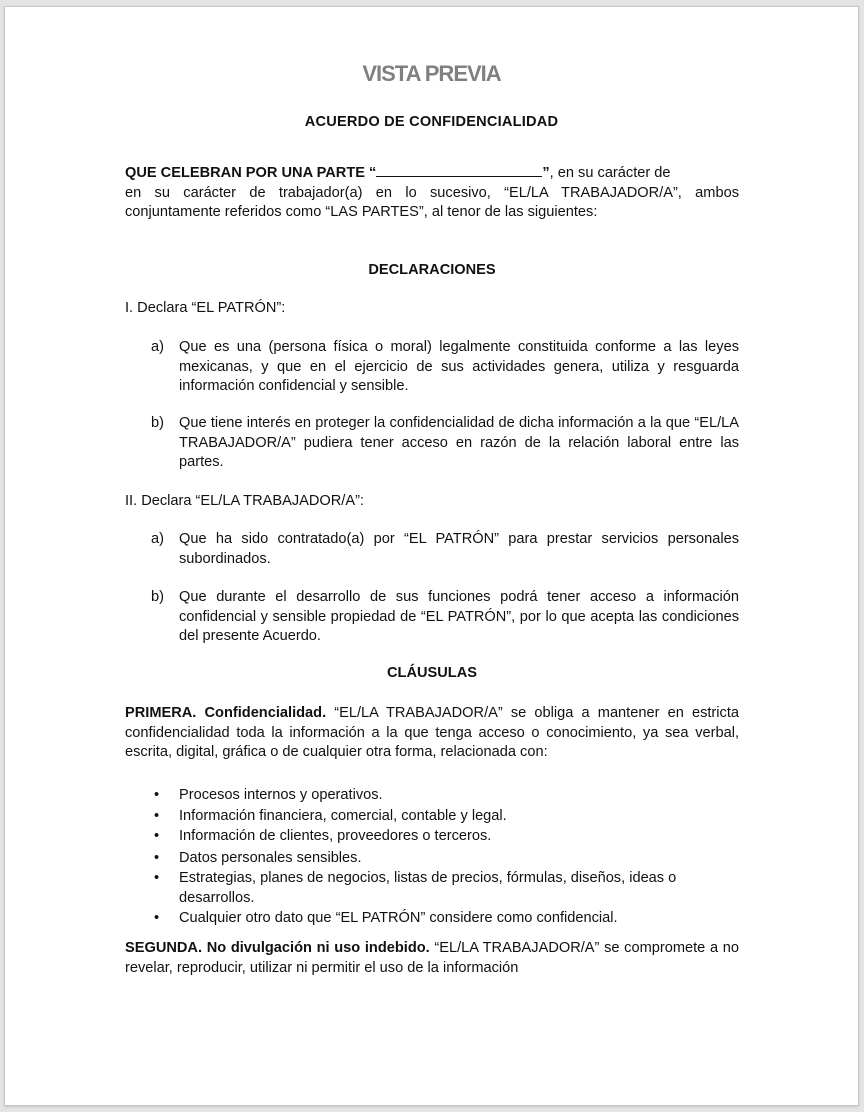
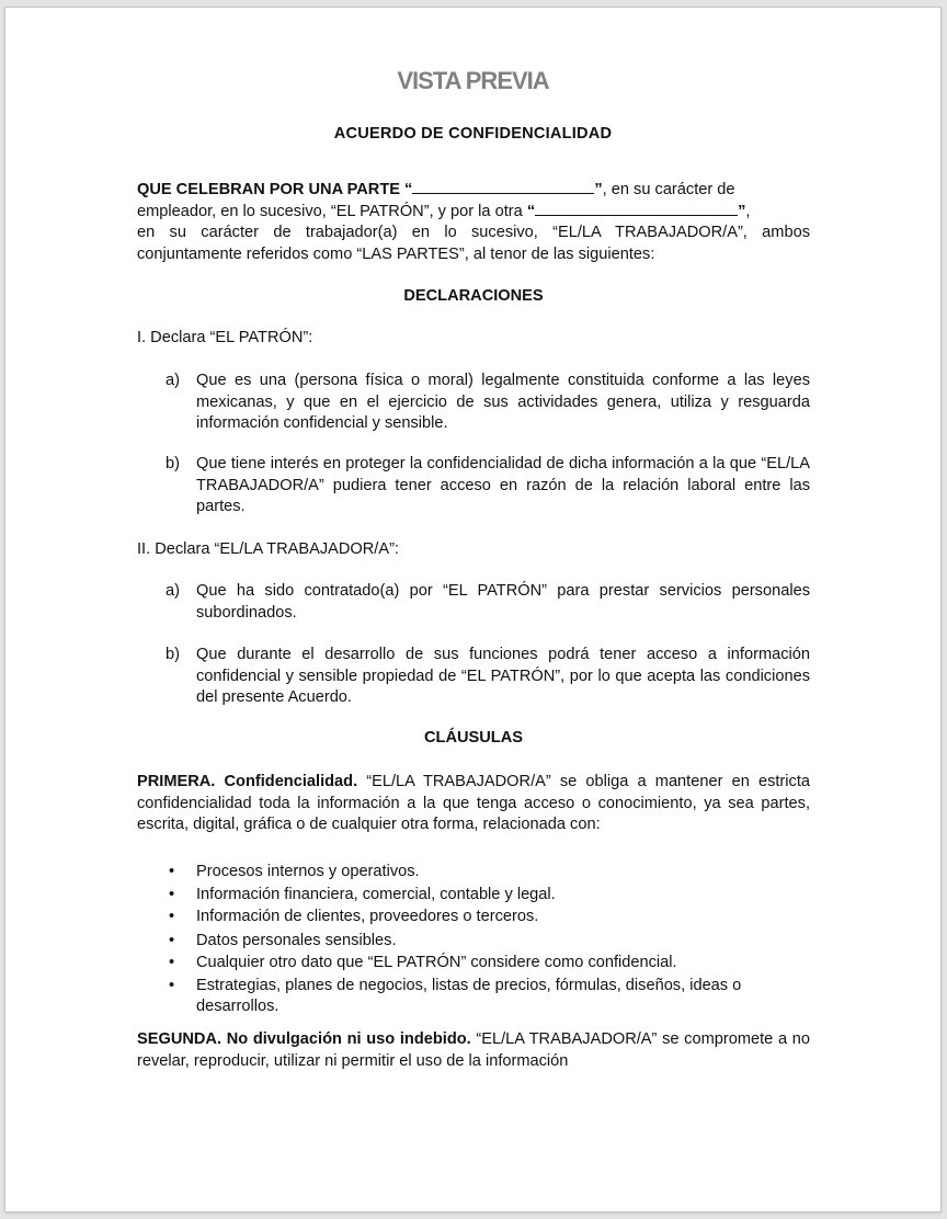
  VISTA PREVIA
  ACUERDO DE CONFIDENCIALIDAD
  QUE CELEBRAN POR UNA PARTE “ ”, en su carácter de
+ empleador, en lo sucesivo, “EL PATRÓN”, y por la otra “ ”,
  en su carácter de trabajador(a) en lo sucesivo, “EL/LA TRABAJADOR/A”, ambos
  conjuntamente referidos como “LAS PARTES”, al tenor de las siguientes:
  DECLARACIONES
  I. Declara “EL PATRÓN”:
  a)
  Que es una (persona física o moral) legalmente constituida conforme a las leyes mexicanas, y que en el ejercicio de sus actividades genera, utiliza y resguarda información confidencial y sensible.
  b)
  Que tiene interés en proteger la confidencialidad de dicha información a la que “EL/LA TRABAJADOR/A” pudiera tener acceso en razón de la relación laboral entre las partes.
  II. Declara “EL/LA TRABAJADOR/A”:
  a)
  Que ha sido contratado(a) por “EL PATRÓN” para prestar servicios personales subordinados.
  b)
  Que durante el desarrollo de sus funciones podrá tener acceso a información confidencial y sensible propiedad de “EL PATRÓN”, por lo que acepta las condiciones del presente Acuerdo.
  CLÁUSULAS
- PRIMERA. Confidencialidad. “EL/LA TRABAJADOR/A” se obliga a mantener en estricta confidencialidad toda la información a la que tenga acceso o conocimiento, ya sea verbal, escrita, digital, gráfica o de cualquier otra forma, relacionada con:
+ PRIMERA. Confidencialidad. “EL/LA TRABAJADOR/A” se obliga a mantener en estricta confidencialidad toda la información a la que tenga acceso o conocimiento, ya sea partes, escrita, digital, gráfica o de cualquier otra forma, relacionada con:
  •
  Procesos internos y operativos.
  •
  Información financiera, comercial, contable y legal.
  •
  Información de clientes, proveedores o terceros.
  •
  Datos personales sensibles.
  •
- Estrategias, planes de negocios, listas de precios, fórmulas, diseños, ideas o desarrollos.
+ Cualquier otro dato que “EL PATRÓN” considere como confidencial.
  •
- Cualquier otro dato que “EL PATRÓN” considere como confidencial.
+ Estrategias, planes de negocios, listas de precios, fórmulas, diseños, ideas o desarrollos.
  SEGUNDA. No divulgación ni uso indebido. “EL/LA TRABAJADOR/A” se compromete a no revelar, reproducir, utilizar ni permitir el uso de la información
